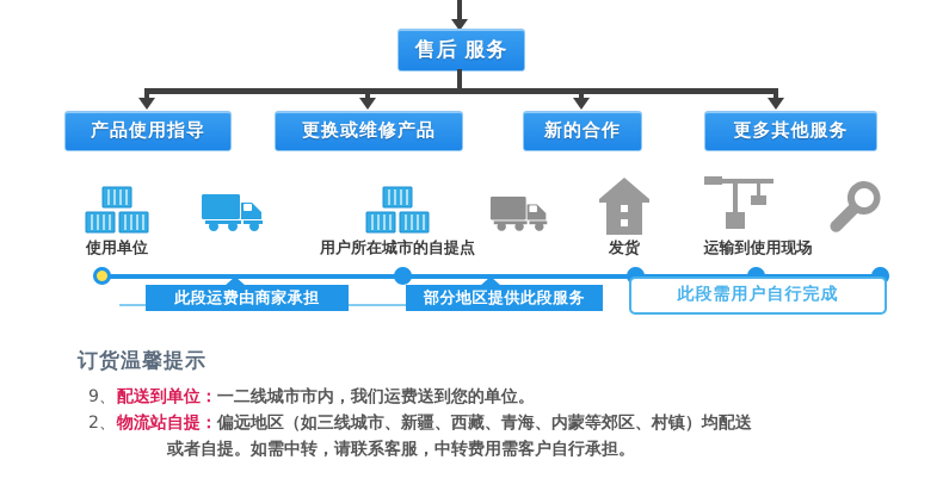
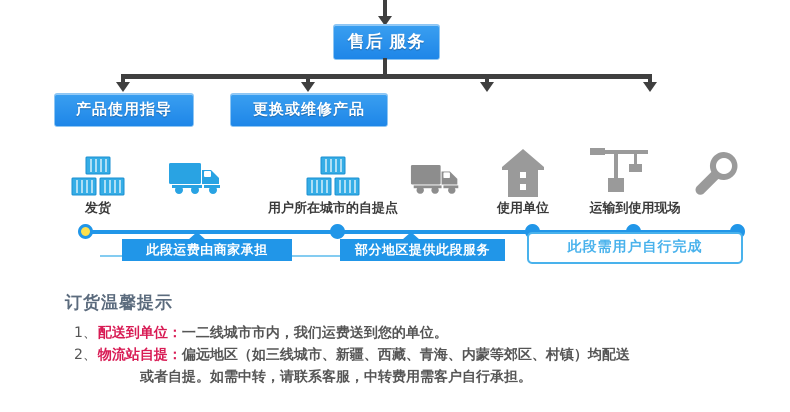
  售后 服务
  产品使用指导
  更换或维修产品
- 新的合作
- 更多其他服务
- 使用单位
+ 发货
  用户所在城市的自提点
- 发货
+ 使用单位
  运输到使用现场
  此段运费由商家承担
  部分地区提供此段服务
  此段需用户自行完成
  订货温馨提示
- 9、
+ 1、
  配送到单位：
  一二线城市市内，我们运费送到您的单位。
  2、
  物流站自提：
  偏远地区（如三线城市、新疆、西藏、青海、内蒙等郊区、村镇）均配送
  或者自提。如需中转，请联系客服，中转费用需客户自行承担。
